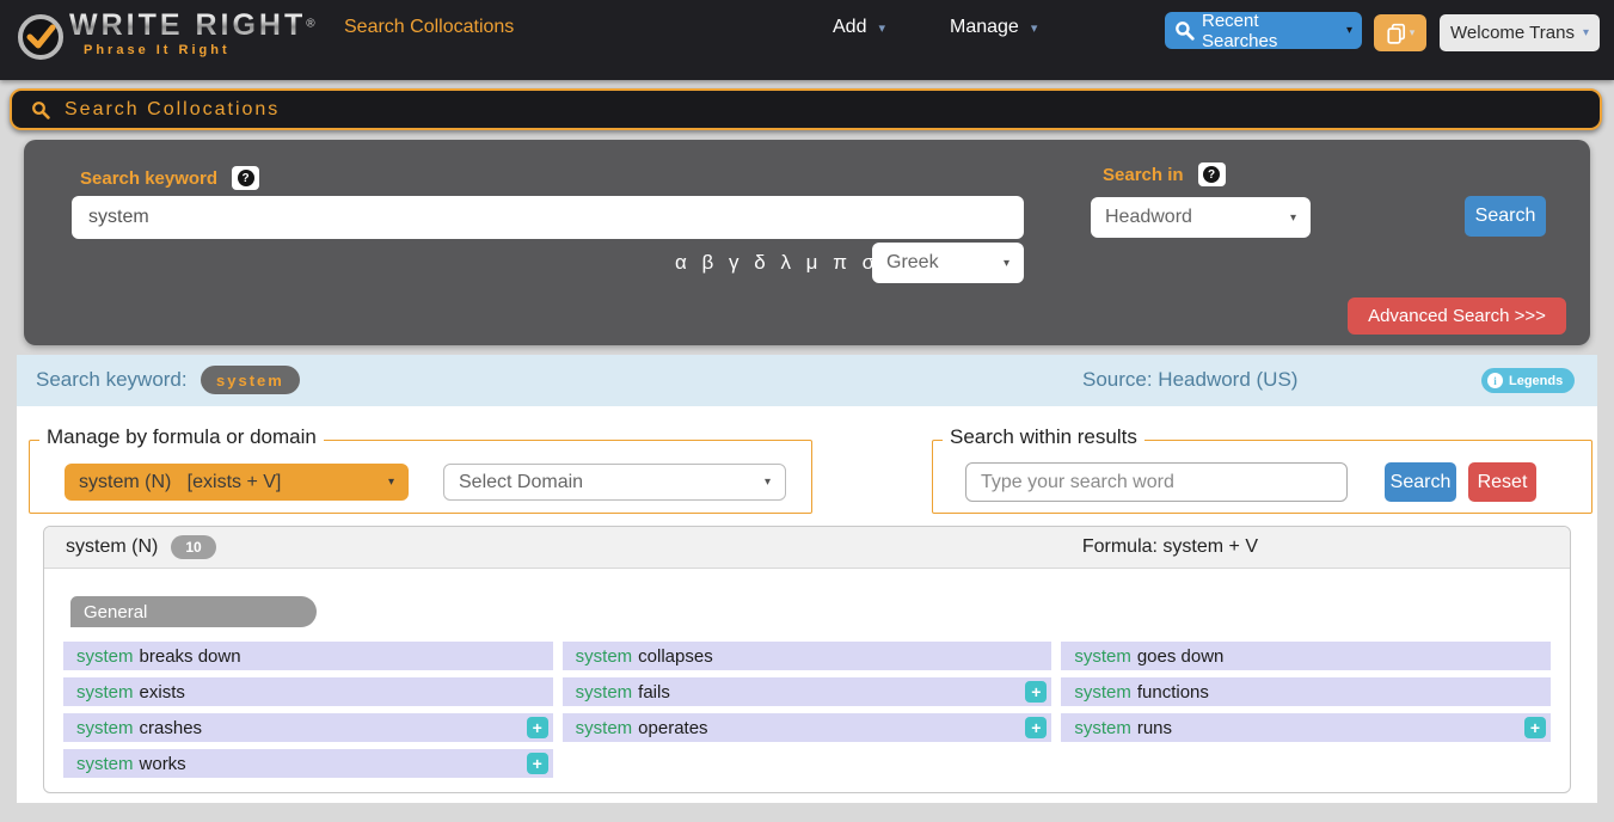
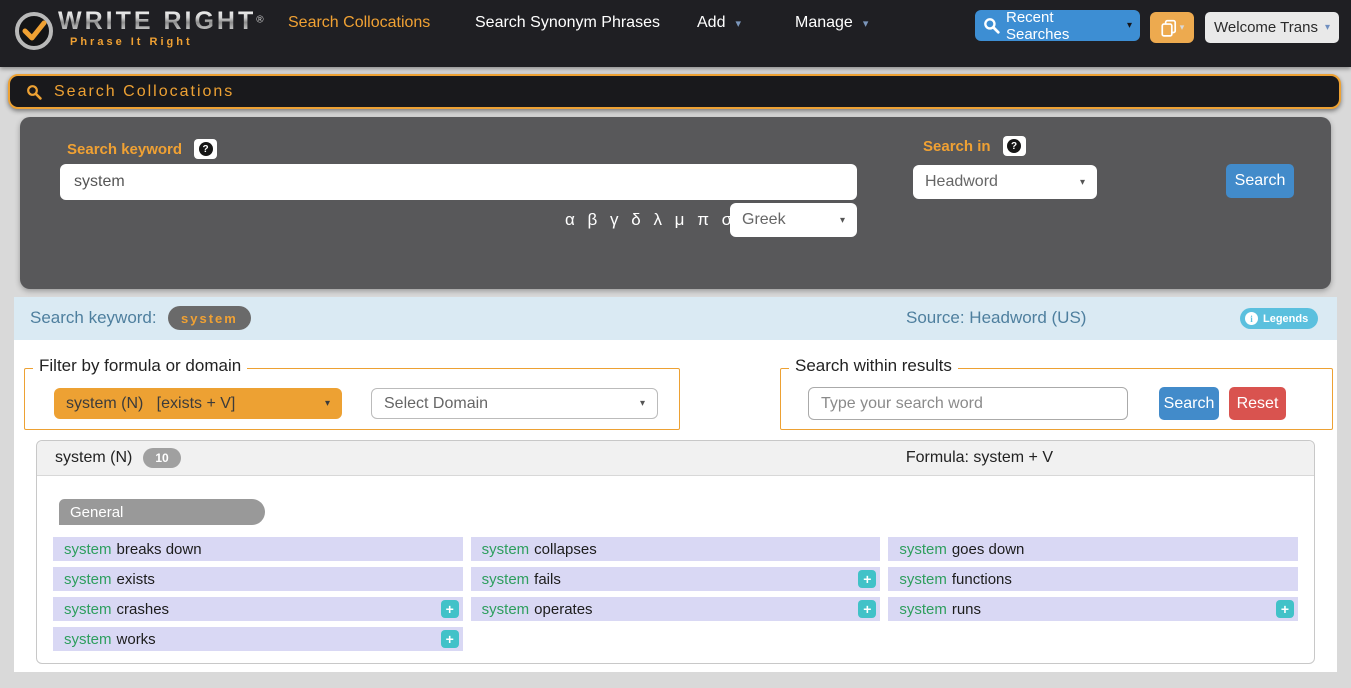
  WRITE RIGHT®
  Phrase It Right
  Search Collocations
+ Search Synonym Phrases
  Add
  ▾
  Manage
  ▾
  Recent Searches
  ▾
  ▾
  Welcome Trans
  ▾
  Search Collocations
  Search keyword
  ?
  system
  α β γ δ λ μ π σ
  Greek
  ▾
  Search in
  ?
  Headword
  ▾
  Search
- Advanced Search >>>
  Search keyword:
  system
  Source: Headword (US)
  i
  Legends
- Manage by formula or domain
+ Filter by formula or domain
  system (N) [exists + V]
  ▾
  Select Domain
  ▾
  Search within results
  Type your search word
  Search
  Reset
  system (N)
  10
  Formula: system + V
  General
  system
  breaks down
  system
  collapses
  system
  goes down
  system
  exists
  system
  fails
  +
  system
  functions
  system
  crashes
  +
  system
  operates
  +
  system
  runs
  +
  system
  works
  +
